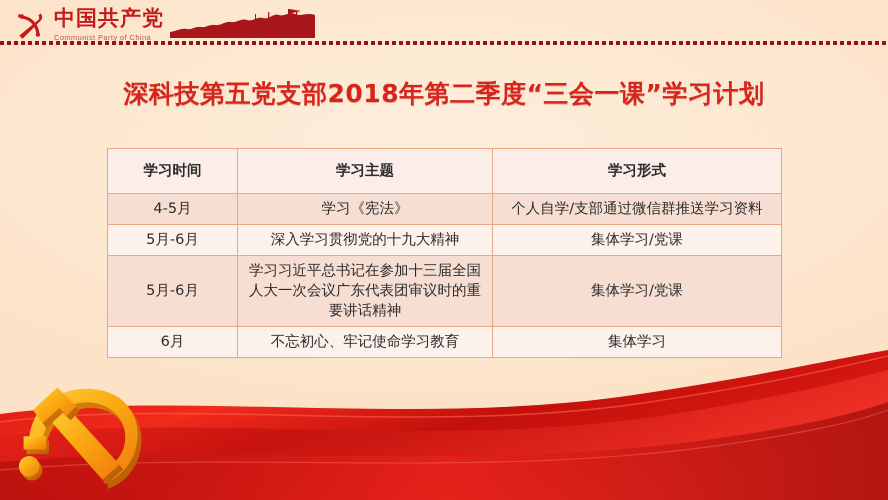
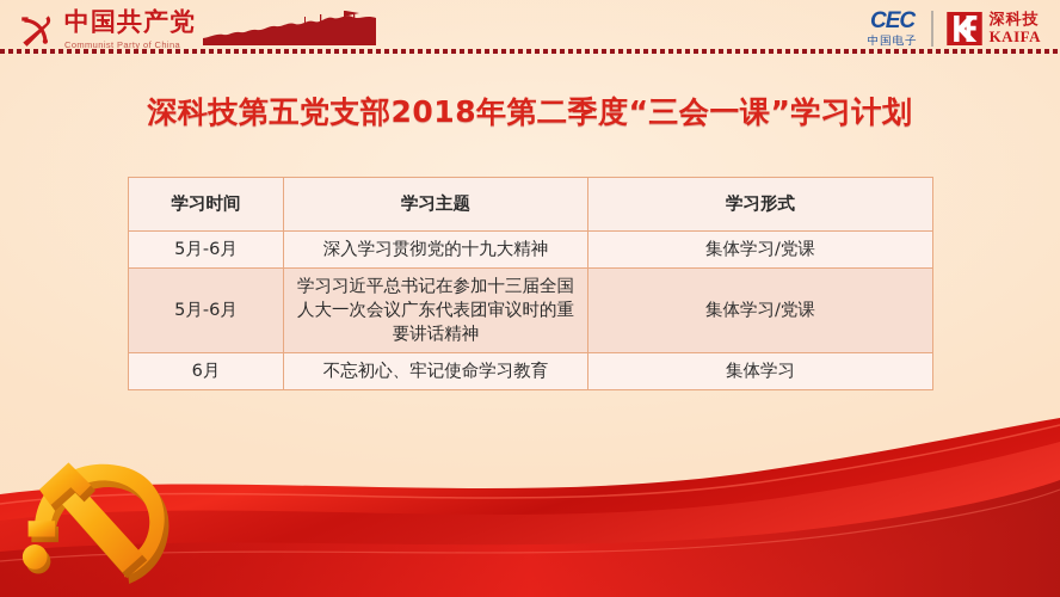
  中国共产党
  Communist Party of China
+ CEC
+ 中国电子
+ 深科技
+ KAIFA
  深科技第五党支部2018年第二季度“三会一课”学习计划
  学习时间	学习主题	学习形式
- 4-5月	学习《宪法》	个人自学/支部通过微信群推送学习资料
  5月-6月	深入学习贯彻党的十九大精神	集体学习/党课
  5月-6月	学习习近平总书记在参加十三届全国人大一次会议广东代表团审议时的重要讲话精神	集体学习/党课
  6月	不忘初心、牢记使命学习教育	集体学习
